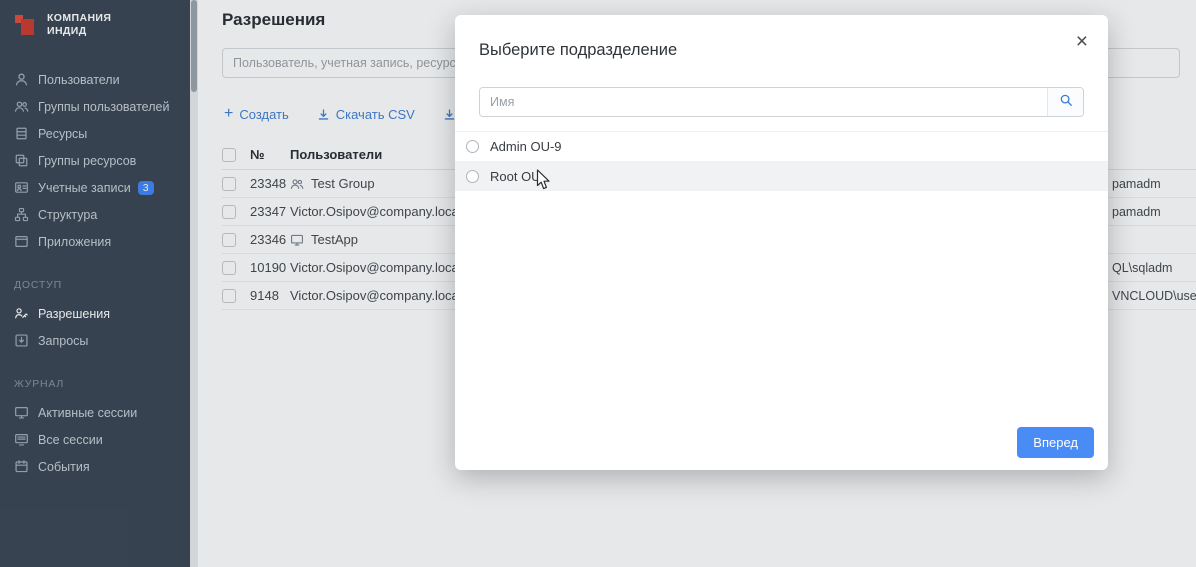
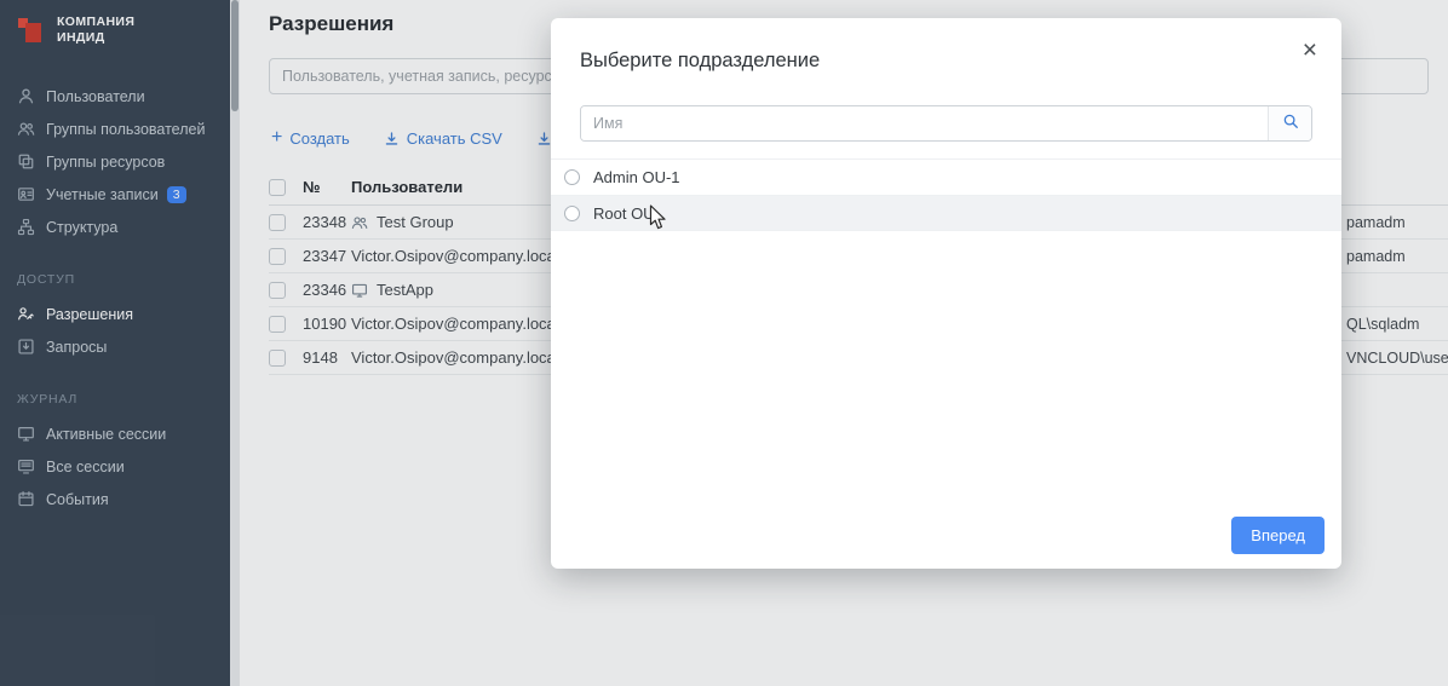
  КОМПАНИЯ
  ИНДИД
  Пользователи
  Группы пользователей
- Ресурсы
  Группы ресурсов
  Учетные записи
  3
  Структура
- Приложения
  ДОСТУП
  Разрешения
  Запросы
  ЖУРНАЛ
  Активные сессии
  Все сессии
  События
  Разрешения
  Пользователь, учетная запись, ресурс
  +
  Создать
  Скачать CSV
  №
  Пользователи
  23348
  Test Group
  pamadm
  23347
  Victor.Osipov@company.loc
  pamadm
  23346
  TestApp
  10190
  Victor.Osipov@company.loc
  QL\sqladm
  9148
  Victor.Osipov@company.loc
  VNCLOUD\use
  Выберите подразделение
  ×
  Имя
- Admin OU-9
+ Admin OU-1
  Root OU
  Вперед
